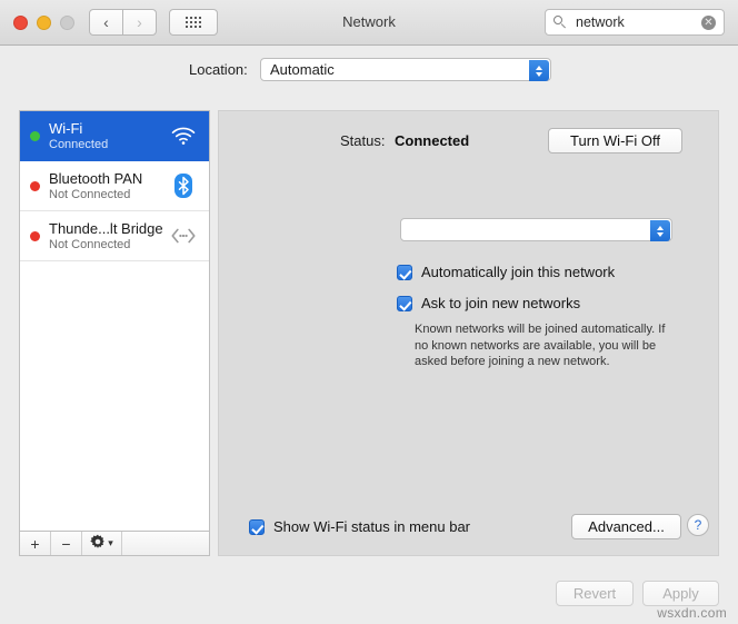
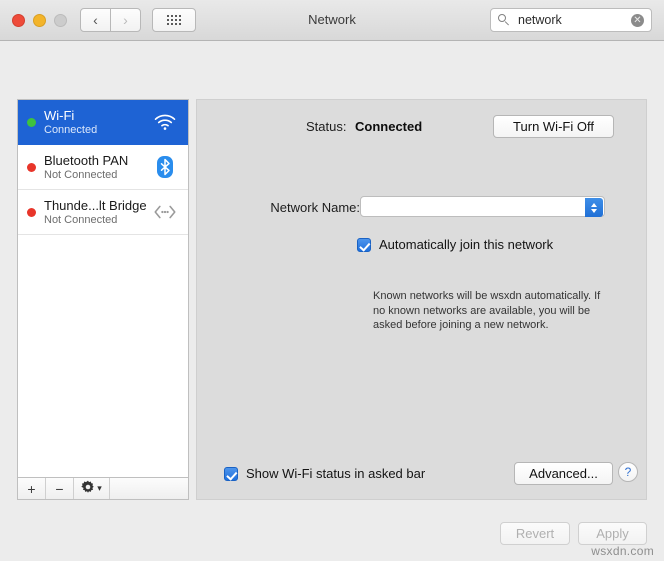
  ‹
  ›
  Network
  network
  ✕
- Location:
- Automatic
  Wi-Fi
  Connected
  Bluetooth PAN
  Not Connected
  Thunde...lt Bridge
  Not Connected
  +
  −
  ▾
  Status:
  Connected
  Turn Wi-Fi Off
+ Network Name:
  Automatically join this network
- Ask to join new networks
- Known networks will be joined automatically. If no known networks are available, you will be asked before joining a new network.
+ Known networks will be wsxdn automatically. If no known networks are available, you will be asked before joining a new network.
- Show Wi-Fi status in menu bar
+ Show Wi-Fi status in asked bar
  Advanced...
  ?
  Revert
  Apply
  wsxdn.com
